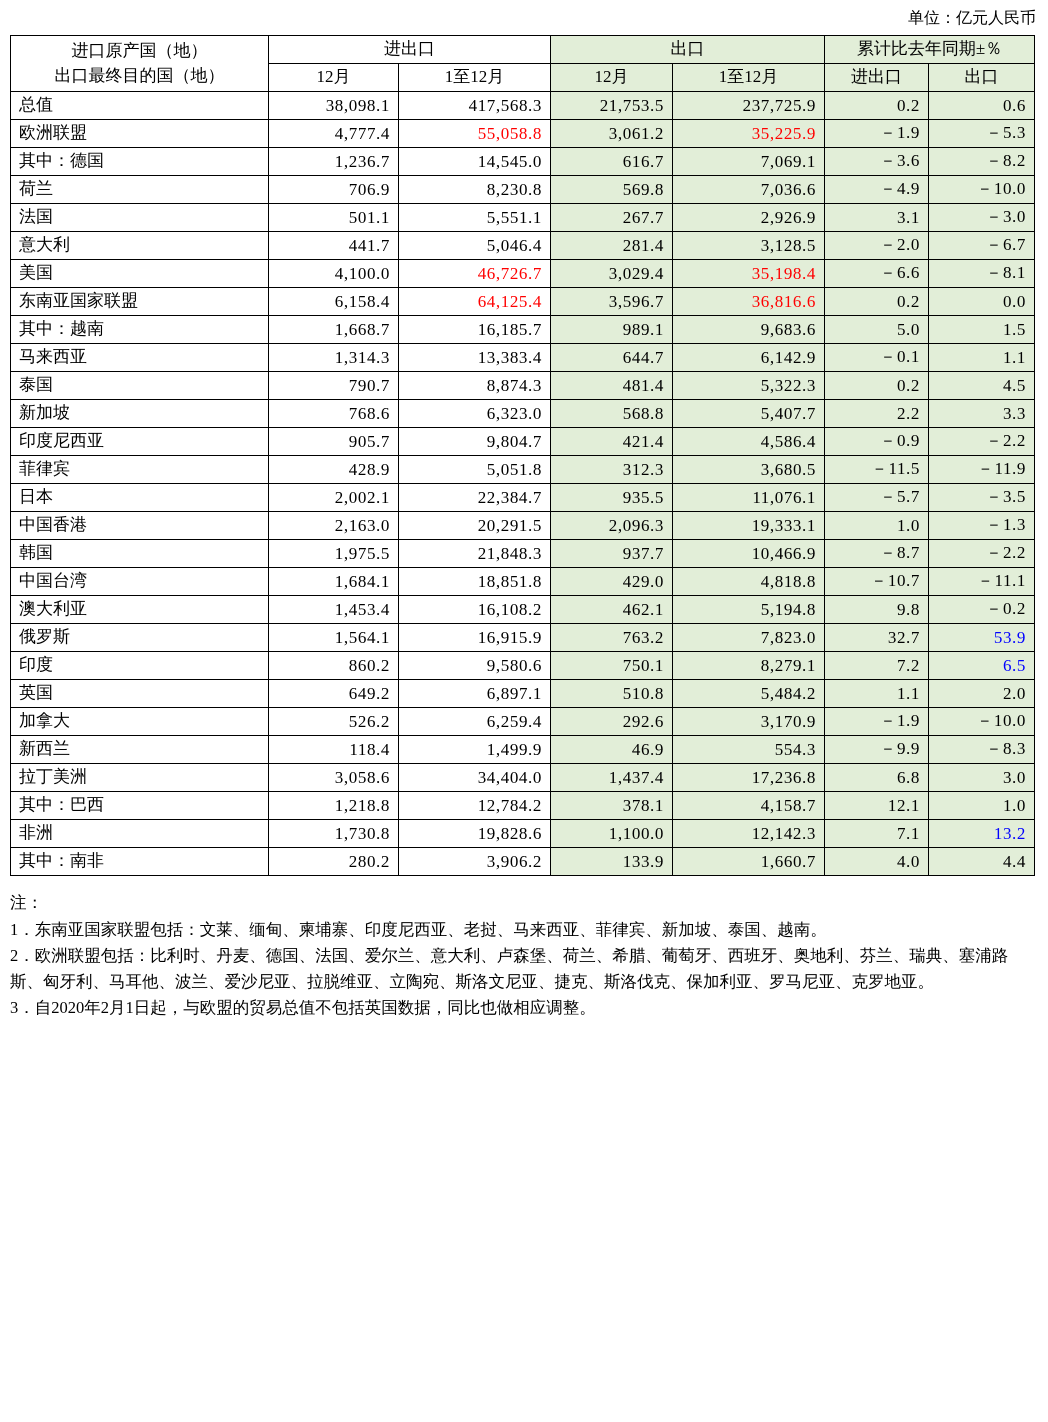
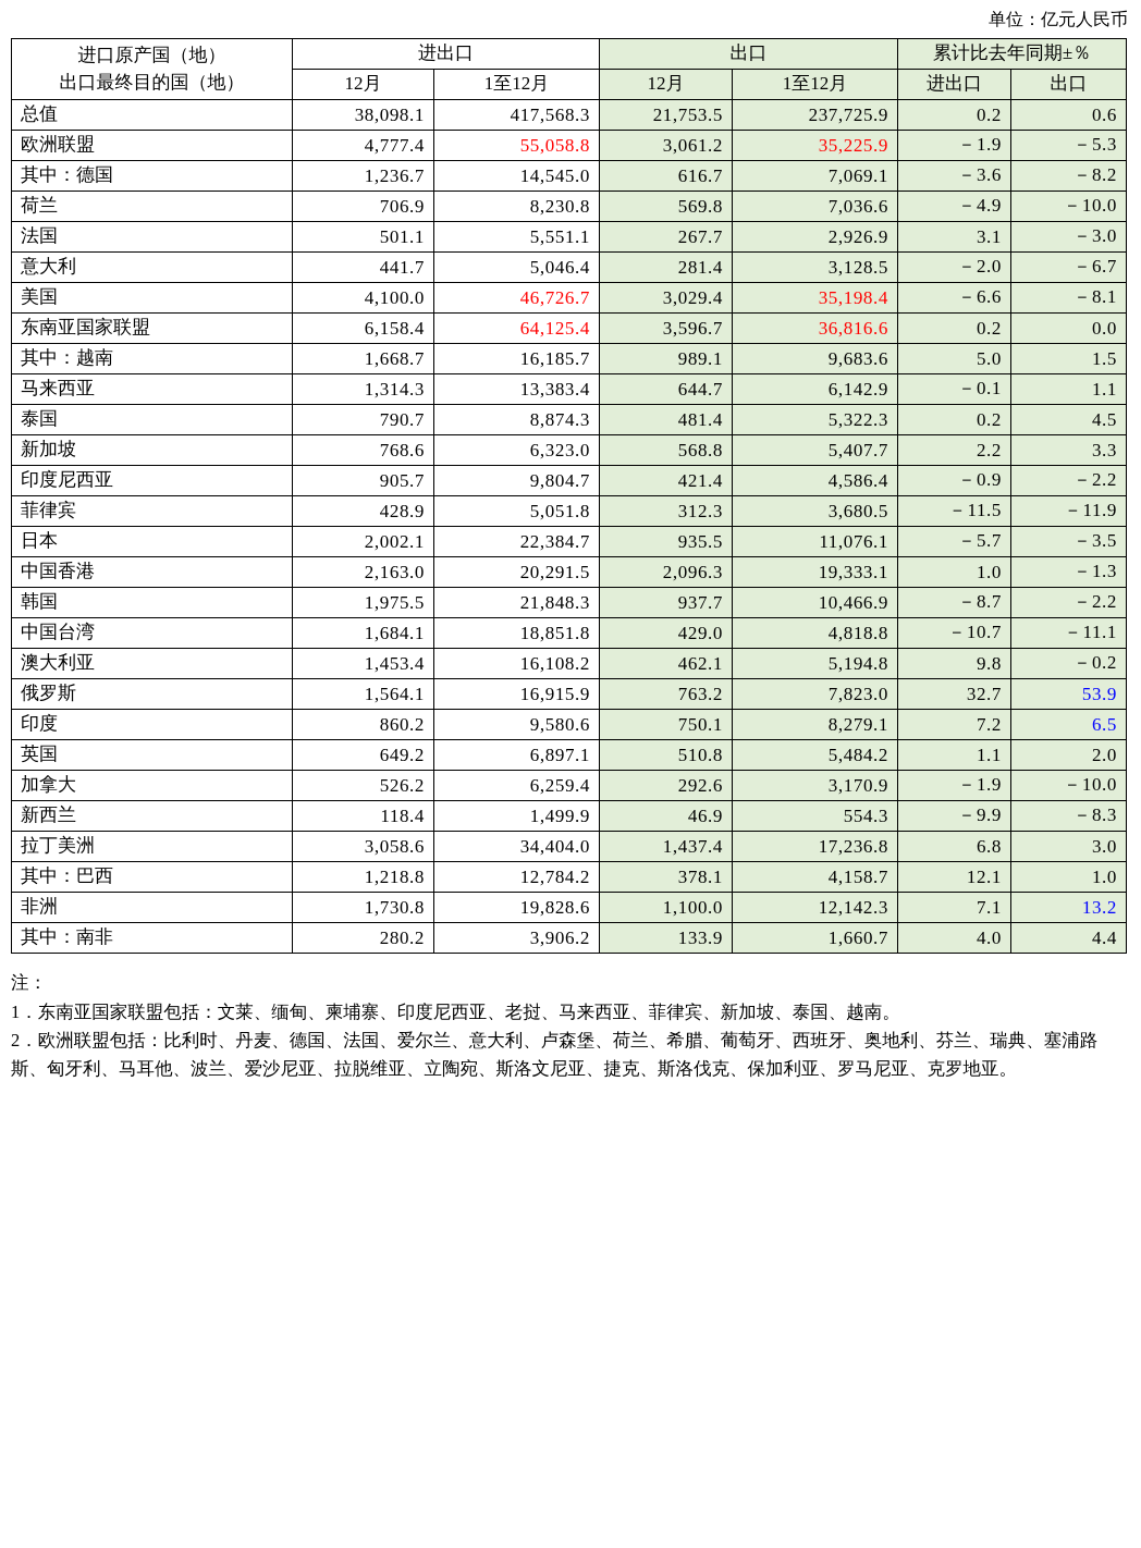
  单位：亿元人民币
  进口原产国（地） 出口最终目的国（地）	进出口	出口	累计比去年同期±％
  12月	1至12月	12月	1至12月	进出口	出口
  总值	38,098.1	417,568.3	21,753.5	237,725.9	0.2	0.6
  欧洲联盟	4,777.4	55,058.8	3,061.2	35,225.9	－1.9	－5.3
  其中：德国	1,236.7	14,545.0	616.7	7,069.1	－3.6	－8.2
  荷兰	706.9	8,230.8	569.8	7,036.6	－4.9	－10.0
  法国	501.1	5,551.1	267.7	2,926.9	3.1	－3.0
  意大利	441.7	5,046.4	281.4	3,128.5	－2.0	－6.7
  美国	4,100.0	46,726.7	3,029.4	35,198.4	－6.6	－8.1
  东南亚国家联盟	6,158.4	64,125.4	3,596.7	36,816.6	0.2	0.0
  其中：越南	1,668.7	16,185.7	989.1	9,683.6	5.0	1.5
  马来西亚	1,314.3	13,383.4	644.7	6,142.9	－0.1	1.1
  泰国	790.7	8,874.3	481.4	5,322.3	0.2	4.5
  新加坡	768.6	6,323.0	568.8	5,407.7	2.2	3.3
  印度尼西亚	905.7	9,804.7	421.4	4,586.4	－0.9	－2.2
  菲律宾	428.9	5,051.8	312.3	3,680.5	－11.5	－11.9
  日本	2,002.1	22,384.7	935.5	11,076.1	－5.7	－3.5
  中国香港	2,163.0	20,291.5	2,096.3	19,333.1	1.0	－1.3
  韩国	1,975.5	21,848.3	937.7	10,466.9	－8.7	－2.2
  中国台湾	1,684.1	18,851.8	429.0	4,818.8	－10.7	－11.1
  澳大利亚	1,453.4	16,108.2	462.1	5,194.8	9.8	－0.2
  俄罗斯	1,564.1	16,915.9	763.2	7,823.0	32.7	53.9
  印度	860.2	9,580.6	750.1	8,279.1	7.2	6.5
  英国	649.2	6,897.1	510.8	5,484.2	1.1	2.0
  加拿大	526.2	6,259.4	292.6	3,170.9	－1.9	－10.0
  新西兰	118.4	1,499.9	46.9	554.3	－9.9	－8.3
  拉丁美洲	3,058.6	34,404.0	1,437.4	17,236.8	6.8	3.0
  其中：巴西	1,218.8	12,784.2	378.1	4,158.7	12.1	1.0
  非洲	1,730.8	19,828.6	1,100.0	12,142.3	7.1	13.2
  其中：南非	280.2	3,906.2	133.9	1,660.7	4.0	4.4
  注：
  1．东南亚国家联盟包括：文莱、缅甸、柬埔寨、印度尼西亚、老挝、马来西亚、菲律宾、新加坡、泰国、越南。
  2．欧洲联盟包括：比利时、丹麦、德国、法国、爱尔兰、意大利、卢森堡、荷兰、希腊、葡萄牙、西班牙、奥地利、芬兰、瑞典、塞浦路斯、匈牙利、马耳他、波兰、爱沙尼亚、拉脱维亚、立陶宛、斯洛文尼亚、捷克、斯洛伐克、保加利亚、罗马尼亚、克罗地亚。
- 3．自2020年2月1日起，与欧盟的贸易总值不包括英国数据，同比也做相应调整。
